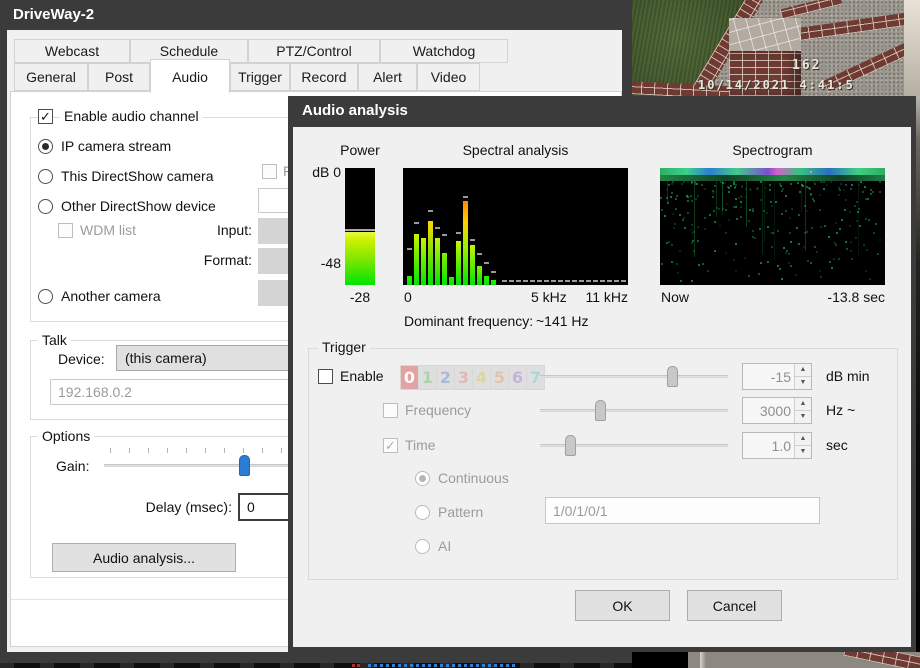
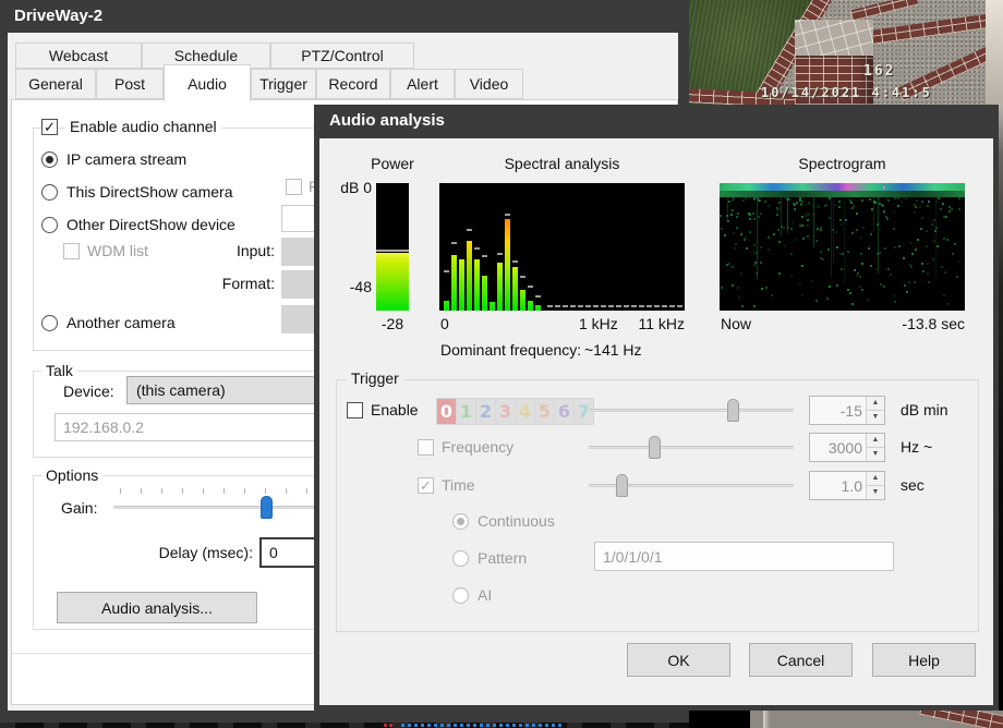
  162
  10/14/2021 4:41:5
  DriveWay-2
  ✓
  Enable audio channel
  IP camera stream
  This DirectShow camera
  Other DirectShow device
  WDM list
  Input:
  Format:
  Another camera
  Talk
  Device:
  (this camera)
  192.168.0.2
  Options
  Gain:
  Delay (msec):
  0
  Audio analysis...
  Webcast
  Schedule
  PTZ/Control
- Watchdog
  General
  Post
  Audio
  Trigger
  Record
  Alert
  Video
  Audio analysis
  Power
  Spectral analysis
  Spectrogram
  dB 0
  -48
  -28
  0
- 5 kHz
+ 1 kHz
  11 kHz
  Dominant frequency:
  ~141 Hz
  Now
  -13.8 sec
  Trigger
  Enable
  0
  1
  2
  3
  4
  5
  6
  7
  -15
  dB min
  Frequency
  3000
  Hz ~
  ✓
  Time
  1.0
  sec
  Continuous
  Pattern
  1/0/1/0/1
  AI
  OK
  Cancel
+ Help
